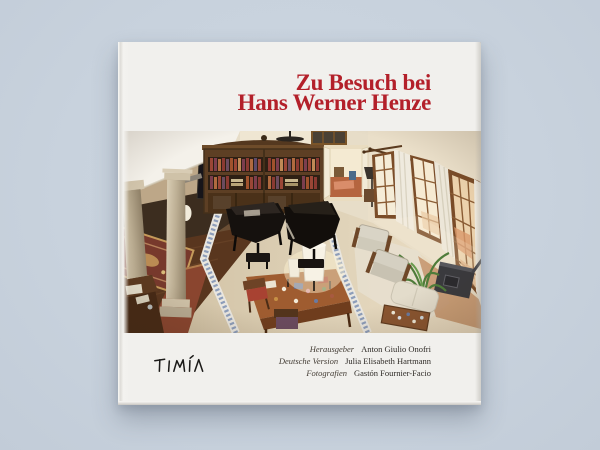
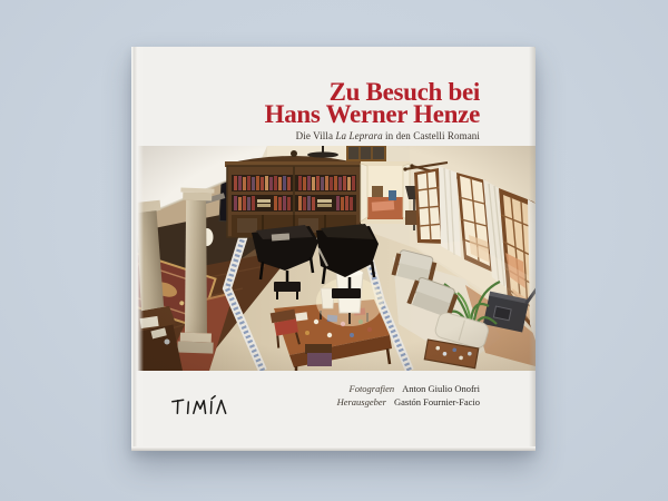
  Zu Besuch bei
  Hans Werner Henze
+ Die Villa La Leprara in den Castelli Romani
- Herausgeber Anton Giulio Onofri
+ Fotografien Anton Giulio Onofri
- Deutsche Version Julia Elisabeth Hartmann
- Fotografien Gastón Fournier-Facio
+ Herausgeber Gastón Fournier-Facio
